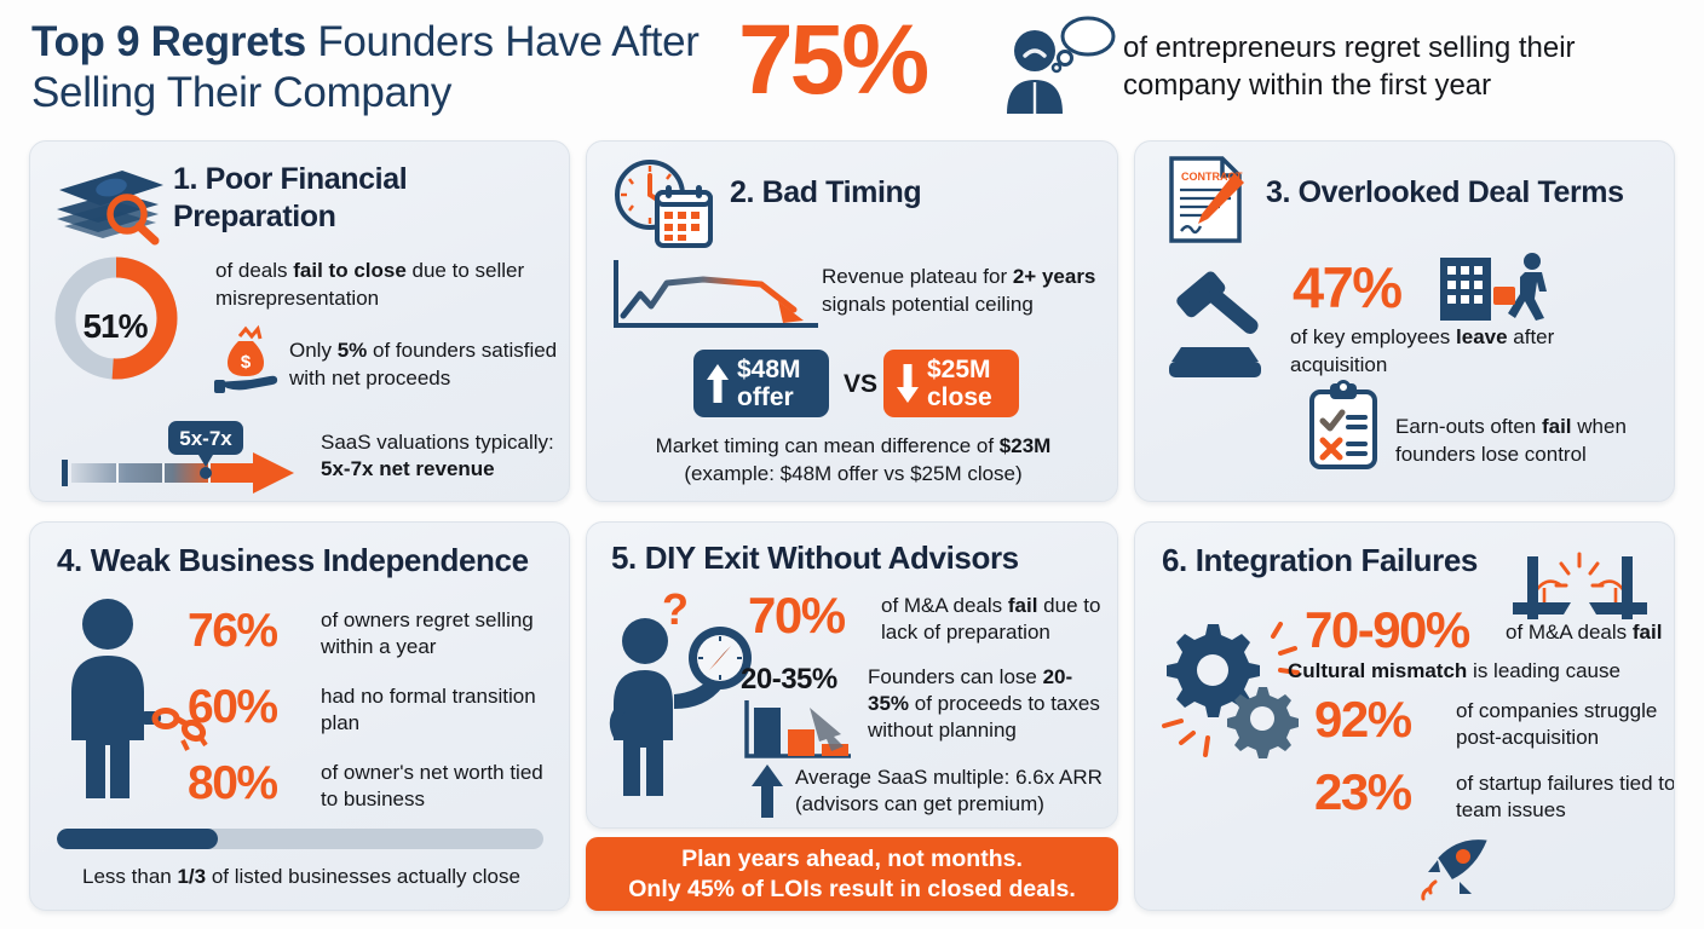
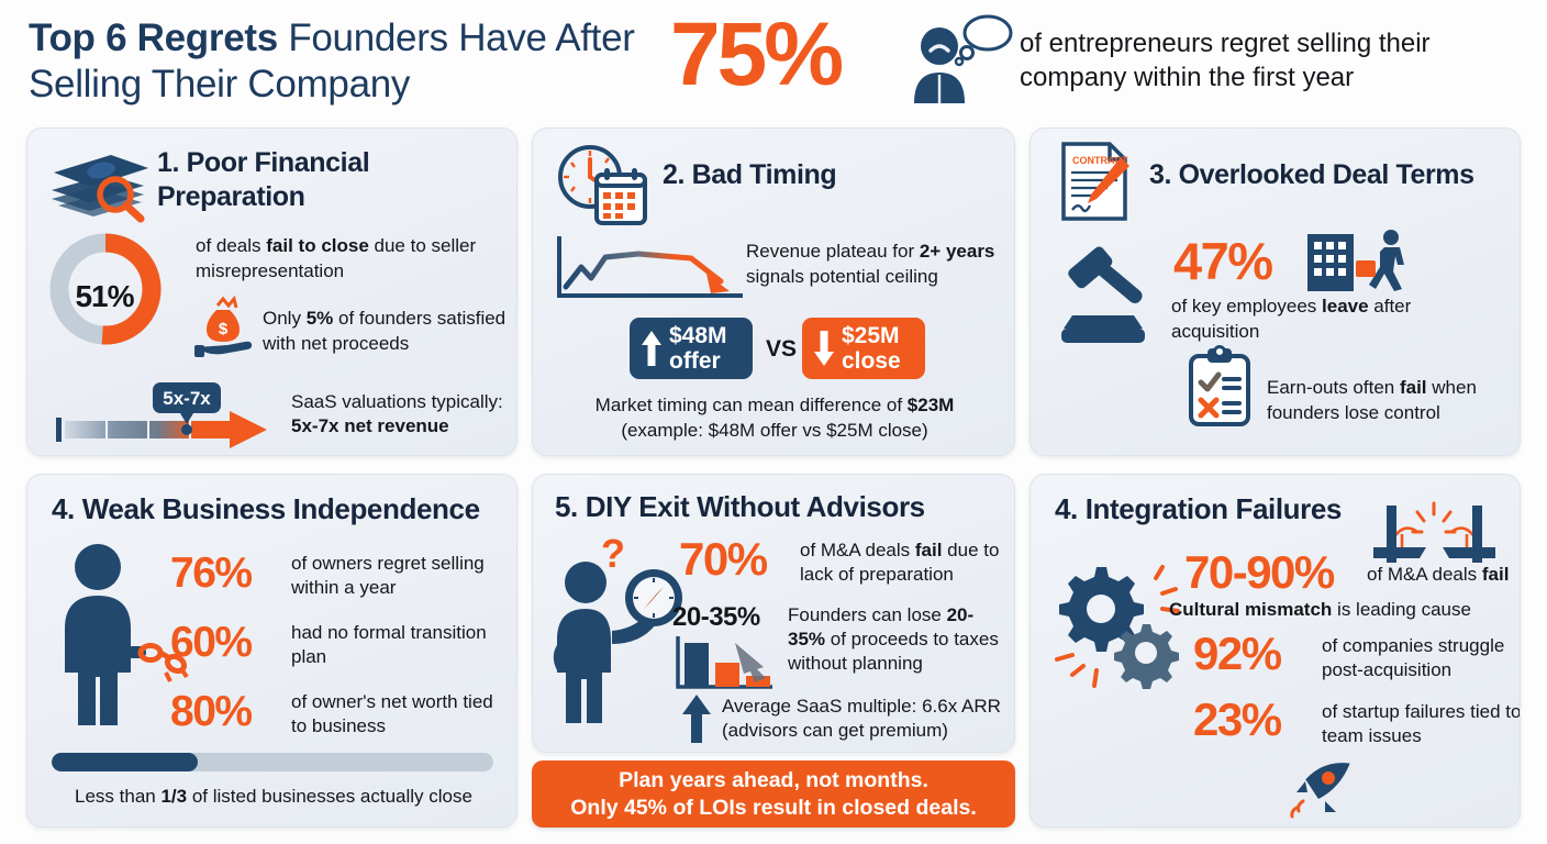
- Top 9 Regrets Founders Have After Selling Their Company
+ Top 6 Regrets Founders Have After Selling Their Company
  75%
  of entrepreneurs regret selling their company within the first year
  1. Poor Financial Preparation
  51%
  of deals fail to close due to seller misrepresentation
  $
  Only 5% of founders satisfied with net proceeds
  5x-7x
  SaaS valuations typically:
  5x-7x net revenue
  2. Bad Timing
  Revenue plateau for 2+ years signals potential ceiling
  $48M
  offer
  VS
  $25M
  close
  Market timing can mean difference of $23M
  (example: $48M offer vs $25M close)
  CONTRAT
  3. Overlooked Deal Terms
  47%
  of key employees leave after acquisition
  Earn-outs often fail when founders lose control
  4. Weak Business Independence
  76%
  of owners regret selling within a year
  60%
  had no formal transition plan
  80%
  of owner's net worth tied to business
  Less than 1/3 of listed businesses actually close
  5. DIY Exit Without Advisors
  ?
  70%
  of M&A deals fail due to lack of preparation
  20-35%
  Founders can lose 20-35% of proceeds to taxes without planning
  Average SaaS multiple: 6.6x ARR
  (advisors can get premium)
  Plan years ahead, not months.
  Only 45% of LOIs result in closed deals.
- 6. Integration Failures
+ 4. Integration Failures
  70-90%
  of M&A deals fail
  Cultural mismatch is leading cause
  92%
  of companies struggle post-acquisition
  23%
  of startup failures tied to team issues
